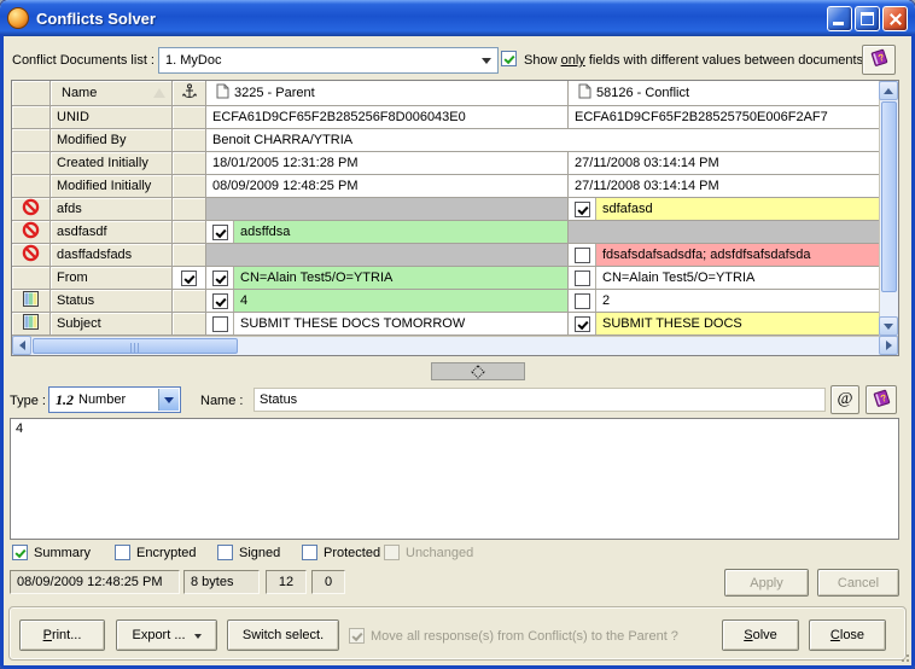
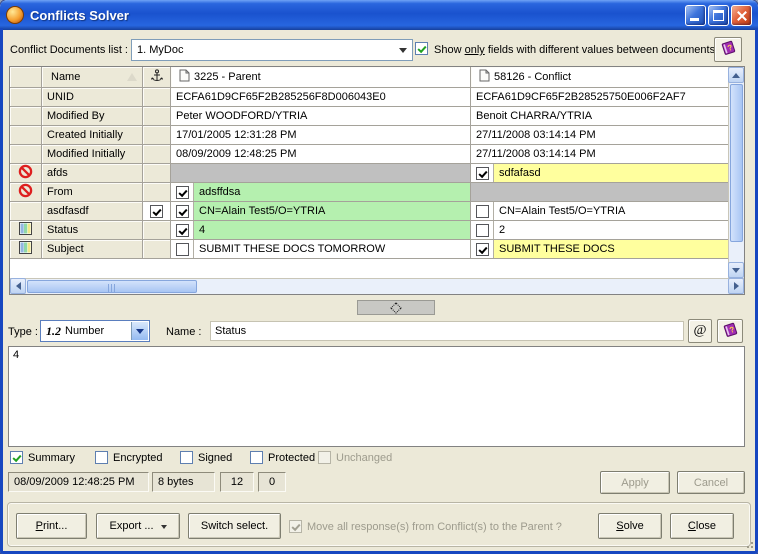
  Conflicts Solver
  Conflict Documents list :
  1. MyDoc
  Show only fields with different values between documents
  Name
  3225 - Parent
  58126 - Conflict
  UNID
  ECFA61D9CF65F2B285256F8D006043E0
  ECFA61D9CF65F2B28525750E006F2AF7
  Modified By
+ Peter WOODFORD/YTRIA
  Benoit CHARRA/YTRIA
  Created Initially
- 18/01/2005 12:31:28 PM
+ 17/01/2005 12:31:28 PM
  27/11/2008 03:14:14 PM
  Modified Initially
  08/09/2009 12:48:25 PM
  27/11/2008 03:14:14 PM
  afds
  sdfafasd
- asdfasdf
+ From
  adsffdsa
- dasffadsfads
- fdsafsdafsadsdfa; adsfdfsafsdafsda
- From
+ asdfasdf
  CN=Alain Test5/O=YTRIA
  CN=Alain Test5/O=YTRIA
  Status
  4
  2
  Subject
  SUBMIT THESE DOCS TOMORROW
  SUBMIT THESE DOCS
  Type :
  1.2
  Number
  Name :
  Status
  @
  4
  Summary
  Encrypted
  Signed
  Protected
  Unchanged
  08/09/2009 12:48:25 PM
  8 bytes
  12
  0
  Apply
  Cancel
  P
  rint...
  Export ...
  Switch select.
  Move all response(s) from Conflict(s) to the Parent ?
  S
  olve
  C
  lose
